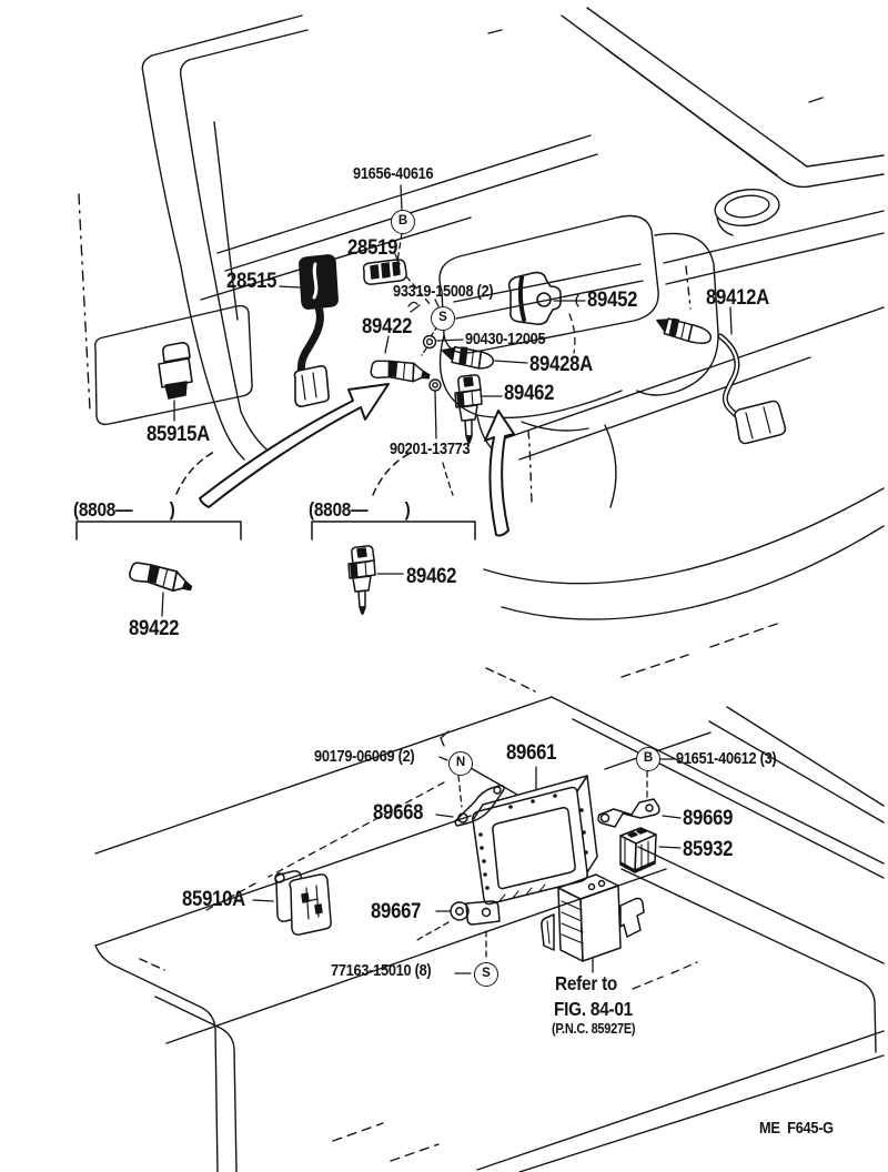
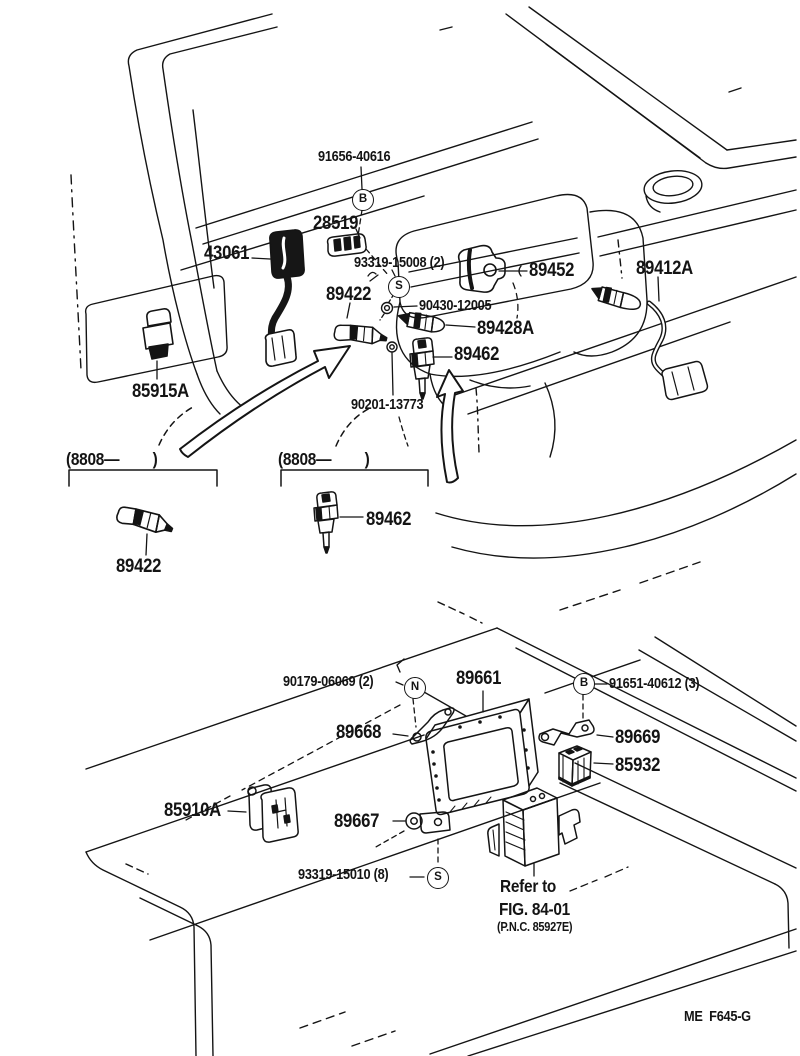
  91656-40616
  28519
- 28515
+ 43061
  93319-15008 (2)
  89422
  90430-12005
  89428A
  89462
  89452
  89412A
  85915A
  90201-13773
  (8808—
  )
  (8808—
  )
  89422
  89462
  90179-06069 (2)
  89661
  91651-40612 (3)
  89668
  89669
  85932
  85910A
  89667
- 77163-15010 (8)
+ 93319-15010 (8)
  Refer to
  FIG. 84-01
  (P.N.C. 85927E)
  ME F645-G
  B
  S
  N
  B
  S
